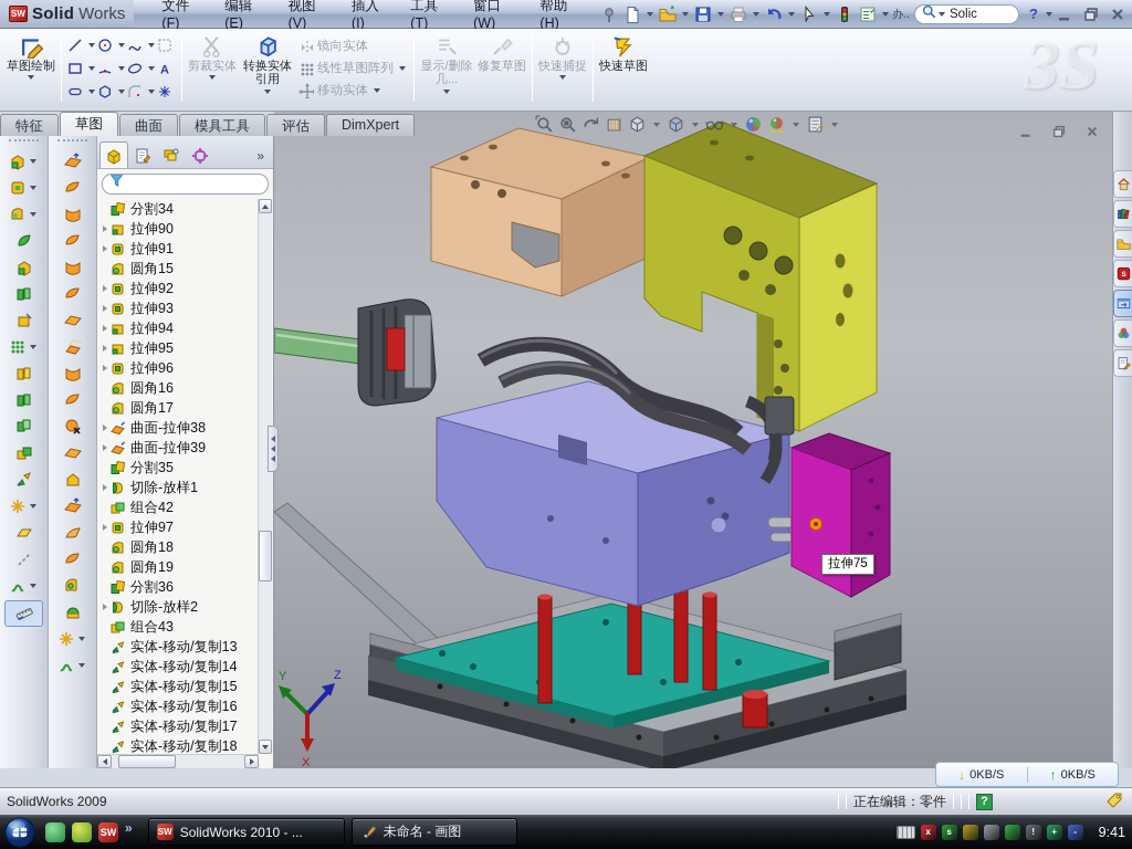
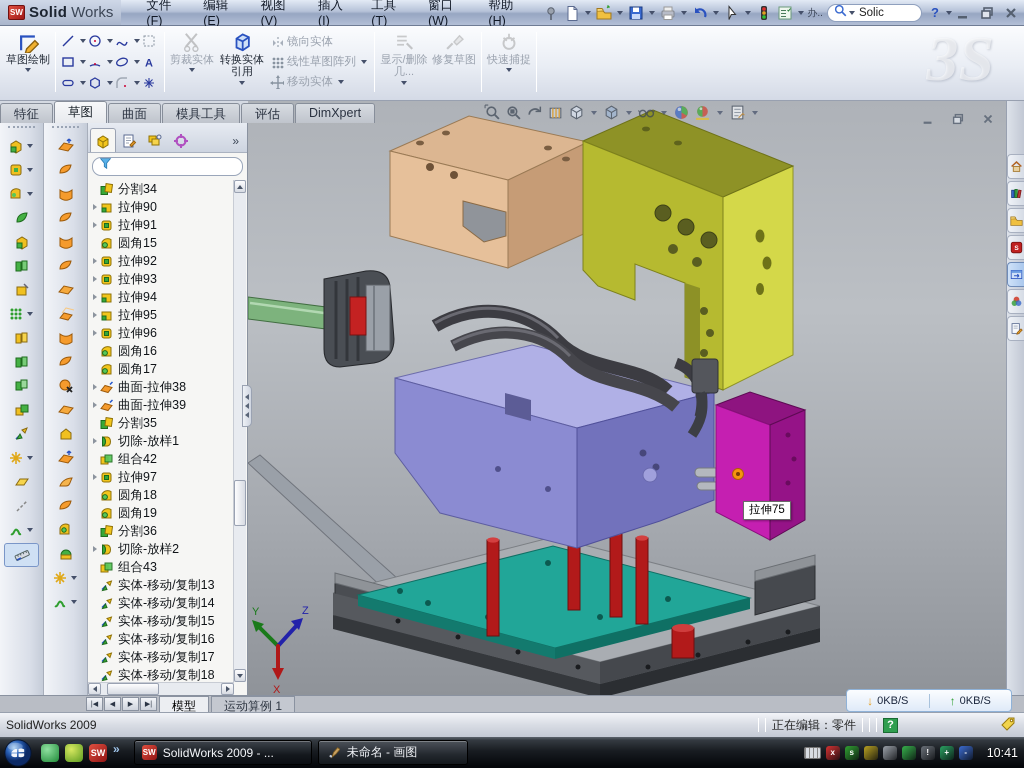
  SW
  Solid
  Works
  文件(F)
  编辑(E)
  视图(V)
  插入(I)
  工具(T)
  窗口(W)
  帮助(H)
  办..
  Solic
  ?
  草图绘制
  A
  剪裁实体
  转换实体引用
  镜向实体
  线性草图阵列
  移动实体
  显示/删除几...
  修复草图
  快速捕捉
- 快速草图
  3S
  特征
  草图
  曲面
  模具工具
  评估
  DimXpert
  »
  分割34
  拉伸90
  拉伸91
  圆角15
  拉伸92
  拉伸93
  拉伸94
  拉伸95
  拉伸96
  圆角16
  圆角17
  曲面-拉伸38
  曲面-拉伸39
  分割35
  切除-放样1
  组合42
  拉伸97
  圆角18
  圆角19
  分割36
  切除-放样2
  组合43
  实体-移动/复制13
  实体-移动/复制14
  实体-移动/复制15
  实体-移动/复制16
  实体-移动/复制17
  实体-移动/复制18
  Y
  Z
  X
  拉伸75
+ 模型
+ 运动算例 1
  SolidWorks 2009
  正在编辑：零件
  ?
  ↓
  0KB/S
  ↑
  0KB/S
  SW
  »
  SW
- SolidWorks 2010 - ...
+ SolidWorks 2009 - ...
  未命名 - 画图
  x
  s
  !
  +
  -
- 9:41
+ 10:41
